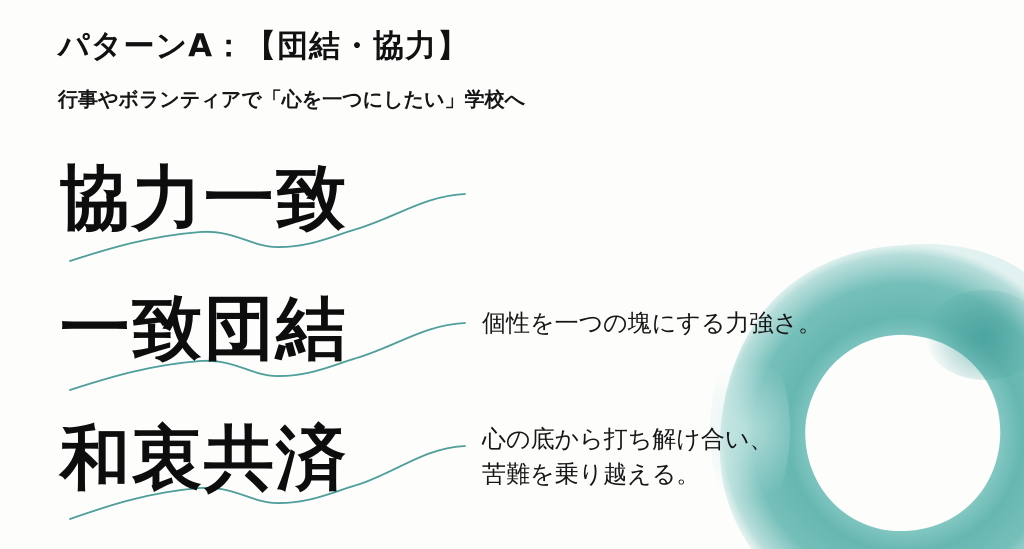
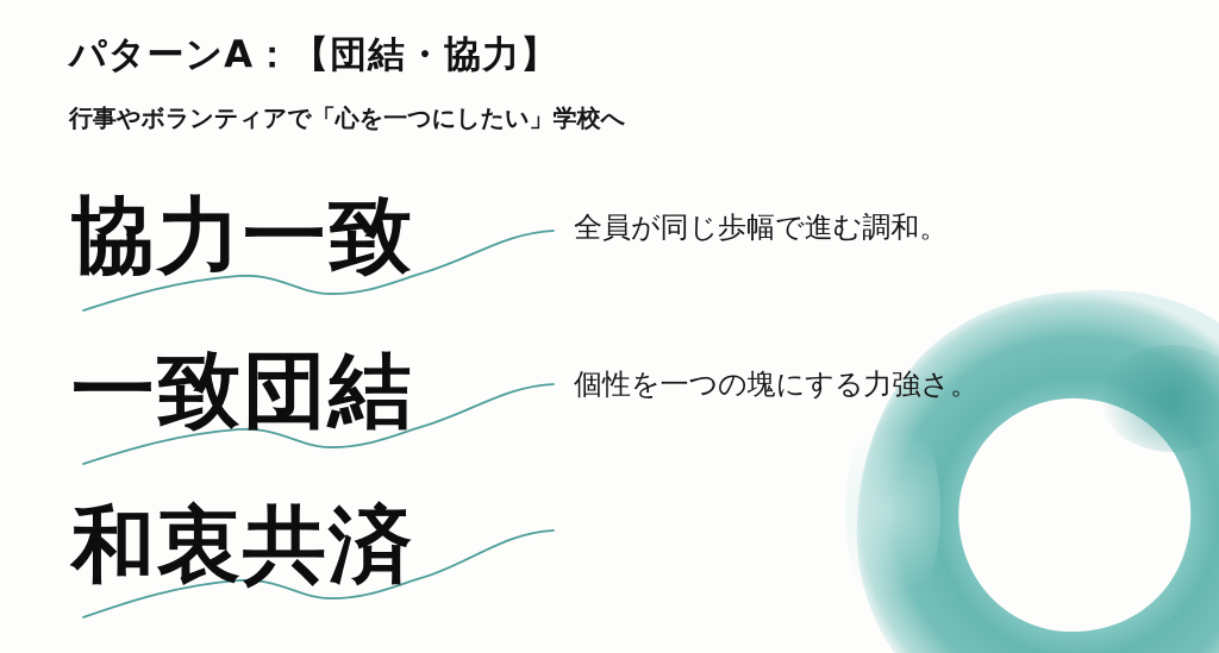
  パターンA：【団結・協力】
  行事やボランティアで「心を一つにしたい」学校へ
  協力一致
+ 全員が同じ歩幅で進む調和。
  一致団結
  個性を一つの塊にする力強さ。
  和衷共済
- 心の底から打ち解け合い、
- 苦難を乗り越える。
